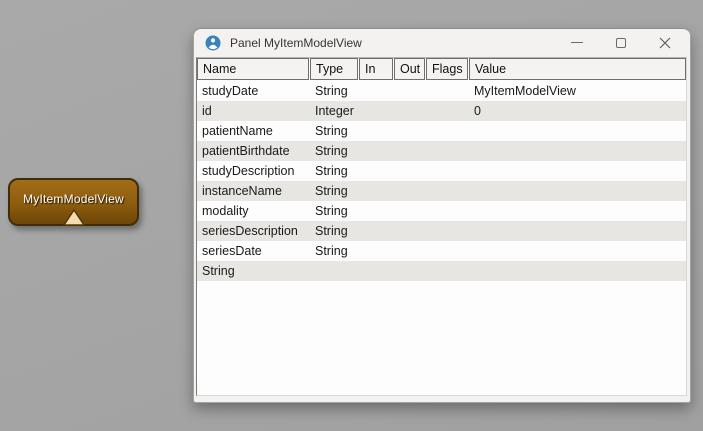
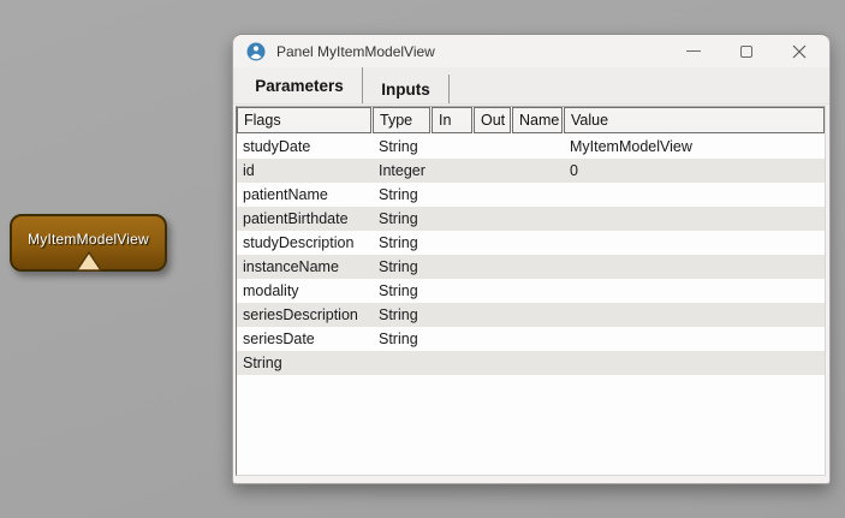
  MyItemModelView
  Panel MyItemModelView
+ Parameters
+ Inputs
- Name
+ Flags
  Type
  In
  Out
- Flags
+ Name
  Value
  studyDate
  String
  MyItemModelView
  id
  Integer
  0
  patientName
  String
  patientBirthdate
  String
  studyDescription
  String
  instanceName
  String
  modality
  String
  seriesDescription
  String
  seriesDate
  String
  String
